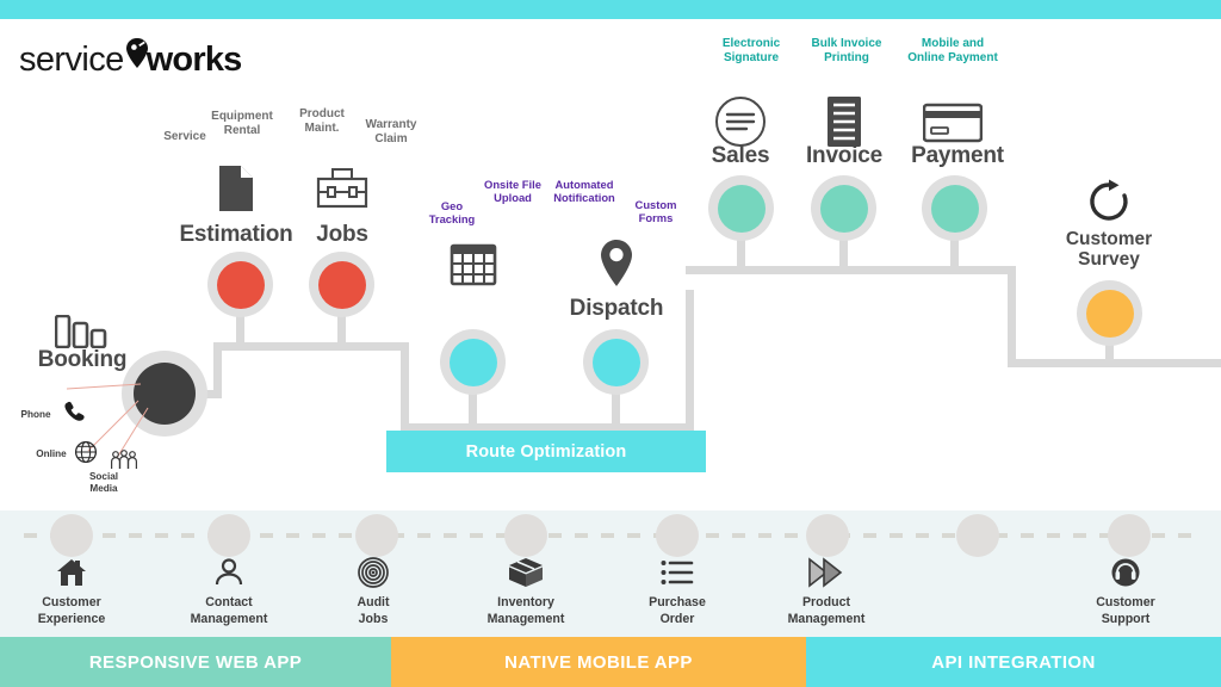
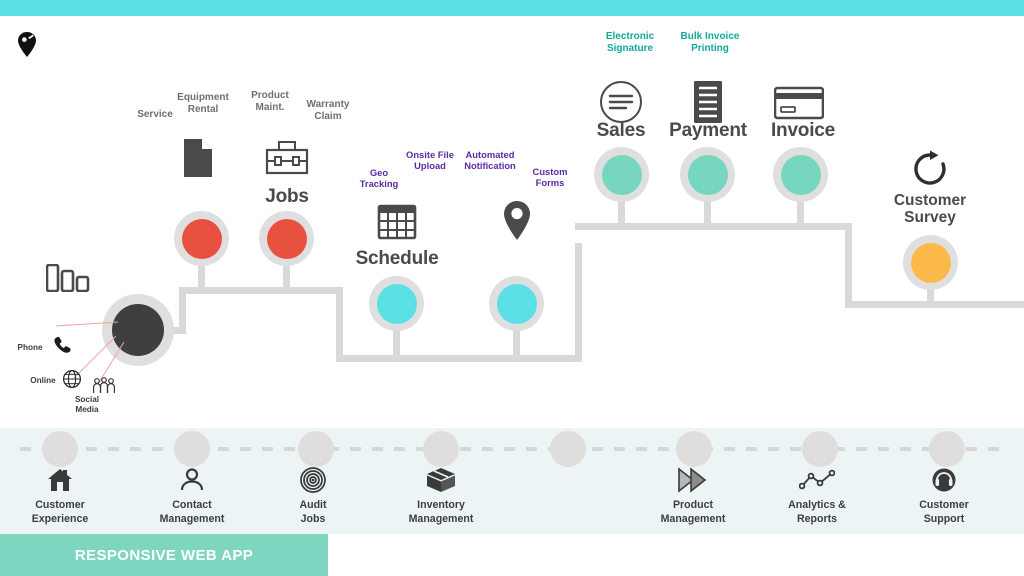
- service
- works
- Route Optimization
- Booking
  Phone
  Online
  Social
  Media
  Service
  Equipment
  Rental
- Estimation
  Product
  Maint.
  Warranty
  Claim
  Jobs
  Geo
  Tracking
  Onsite File
  Upload
+ Schedule
  Automated
  Notification
  Custom
  Forms
- Dispatch
  Electronic
  Signature
  Sales
  Bulk Invoice
  Printing
- Invoice
+ Payment
- Mobile and
- Online Payment
- Payment
+ Invoice
  Customer
  Survey
  Customer
  Experience
  Contact
  Management
  Audit
  Jobs
  Inventory
  Management
- Purchase
- Order
  Product
  Management
+ Analytics &
+ Reports
  Customer
  Support
  RESPONSIVE WEB APP
- NATIVE MOBILE APP
- API INTEGRATION
